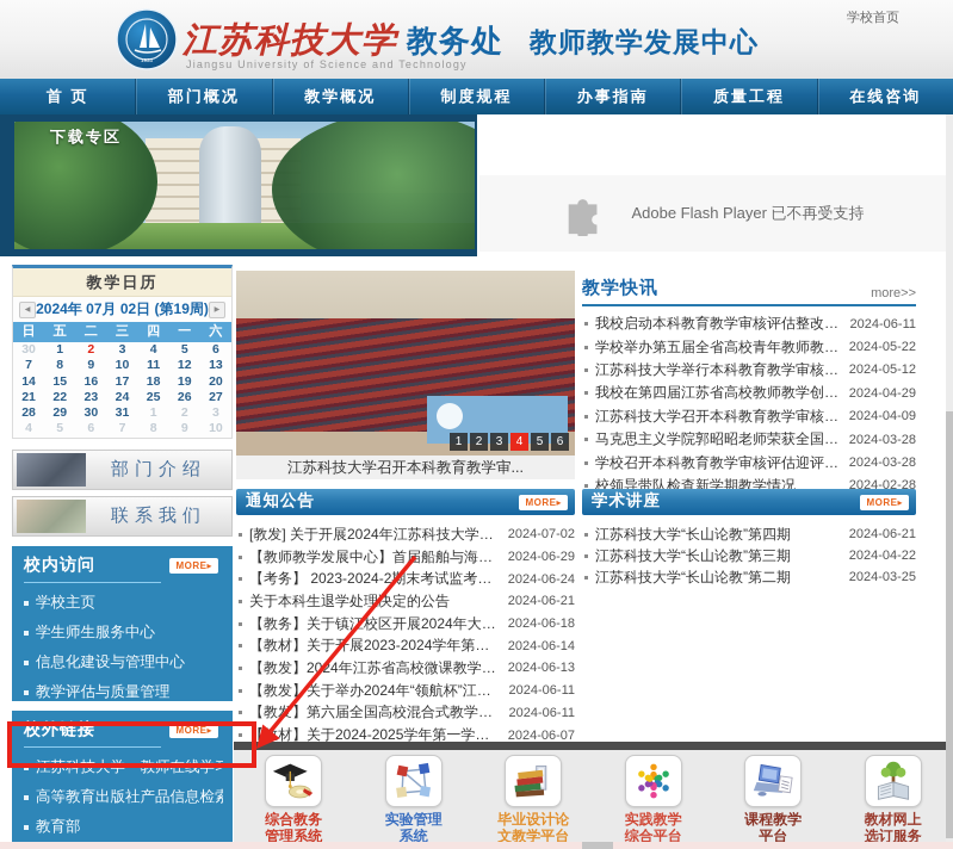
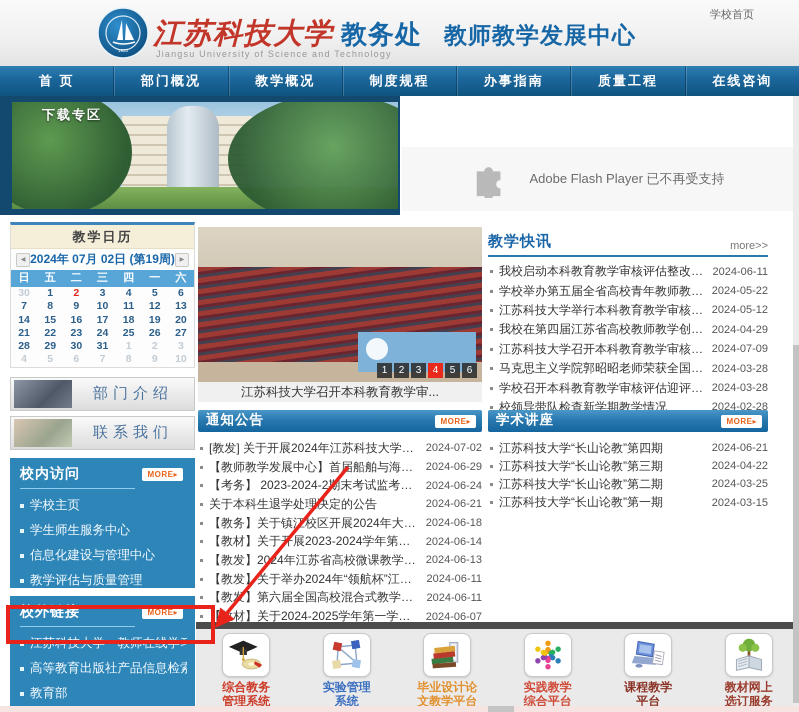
  学校首页
  江苏科技大学
  教务处
  教师教学发展中心
  Jiangsu University of Science and Technology
  首 页
  部门概况
  教学概况
  制度规程
  办事指南
  质量工程
  在线咨询
  下载专区
  Adobe Flash Player 已不再受支持
  教学日历
  2024年 07月 02日 (第19周)
  日
  五
  二
  三
  四
  一
  六
  30
  1
  2
  3
  4
  5
  6
  7
  8
  9
  10
  11
  12
  13
  14
  15
  16
  17
  18
  19
  20
  21
  22
  23
  24
  25
  26
  27
  28
  29
  30
  31
  1
  2
  3
  4
  5
  6
  7
  8
  9
  10
  部门介绍
  联系我们
  校内访问
  MORE▸
  学校主页
  学生师生服务中心
  信息化建设与管理中心
  教学评估与质量管理
  校外链接
  MORE▸
  高等教育出版社产品信息检索
  教育部
  1
  2
  3
  4
  5
  6
  江苏科技大学召开本科教育教学审...
  教学快讯
  more>>
  我校启动本科教育教学审核评估整改工
  2024-06-11
  学校举办第五届全省高校青年教师教学
  2024-05-22
  江苏科技大学举行本科教育教学审核评
  2024-05-12
  我校在第四届江苏省高校教师教学创新
  2024-04-29
  江苏科技大学召开本科教育教学审核评
- 2024-04-09
+ 2024-07-09
  马克思主义学院郭昭昭老师荣获全国高
  2024-03-28
  学校召开本科教育教学审核评估迎评专
  2024-03-28
  校领导带队检查新学期教学情况
  2024-02-28
  通知公告
  MORE▸
  [教发] 关于开展2024年江苏科技大学青年
  2024-07-02
  【教师教学发展中心】首船舶与海洋工
  2024-06-29
  【考务】 2023-2024-2末考试监考班车
  2024-06-24
  关于本科生退学处理决定的公告
  2024-06-21
  【教务】关于镇江校区开展2024年大类
  2024-06-18
  【教材】关于展2023-2024学年第二学
  2024-06-14
  【教发】2024年江苏省高校微课教学比
  2024-06-13
  【教发】关于举办2024年“领航杯”江苏省
  2024-06-11
  【教】第六届全国高校混合式教学设计
  2024-06-11
  材】关于2024-2025学年第一学期教
  2024-06-07
  学术讲座
  MORE▸
  江苏科技大学“长山论教”第四期
  2024-06-21
  江苏科技大学“长山论教”第三期
  2024-04-22
  江苏科技大学“长山论教”第二期
  2024-03-25
+ 江苏科技大学“长山论教”第一期
+ 2024-03-15
  综合教务
  管理系统
  实验管理
  系统
  毕业设计论
  文教学平台
  实践教学
  综合平台
  课程教学
  平台
  教材网上
  选订服务
